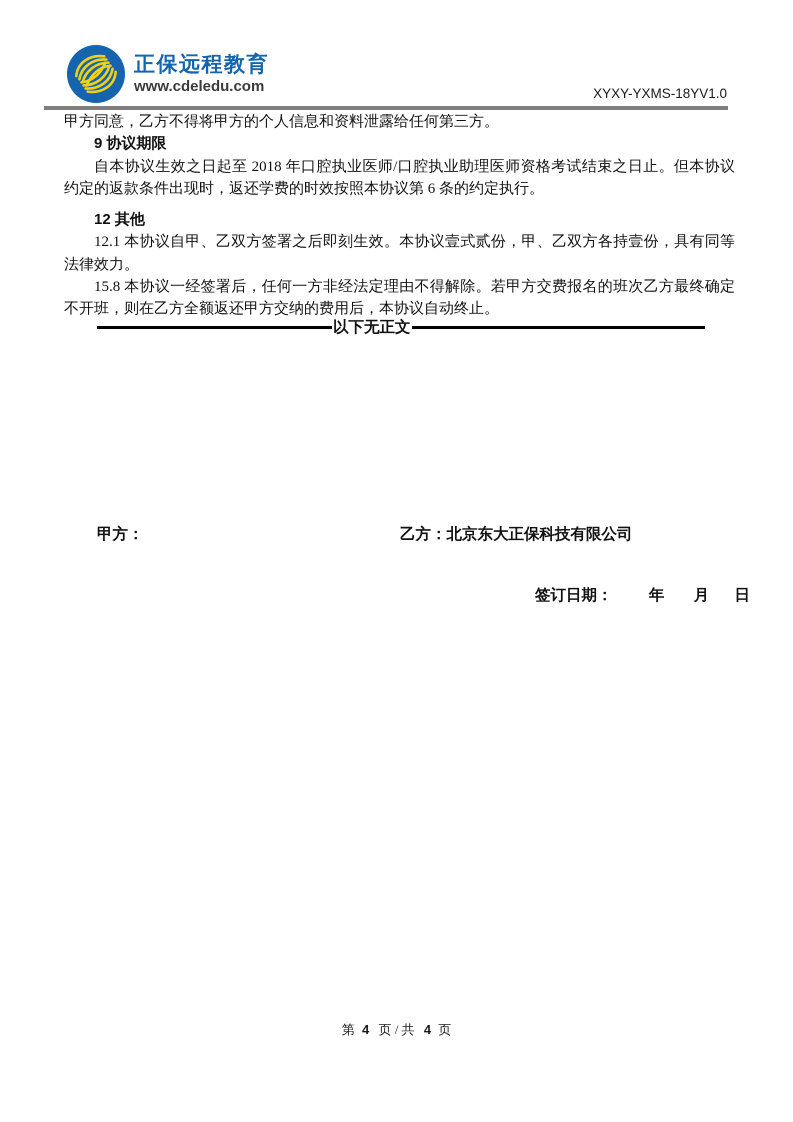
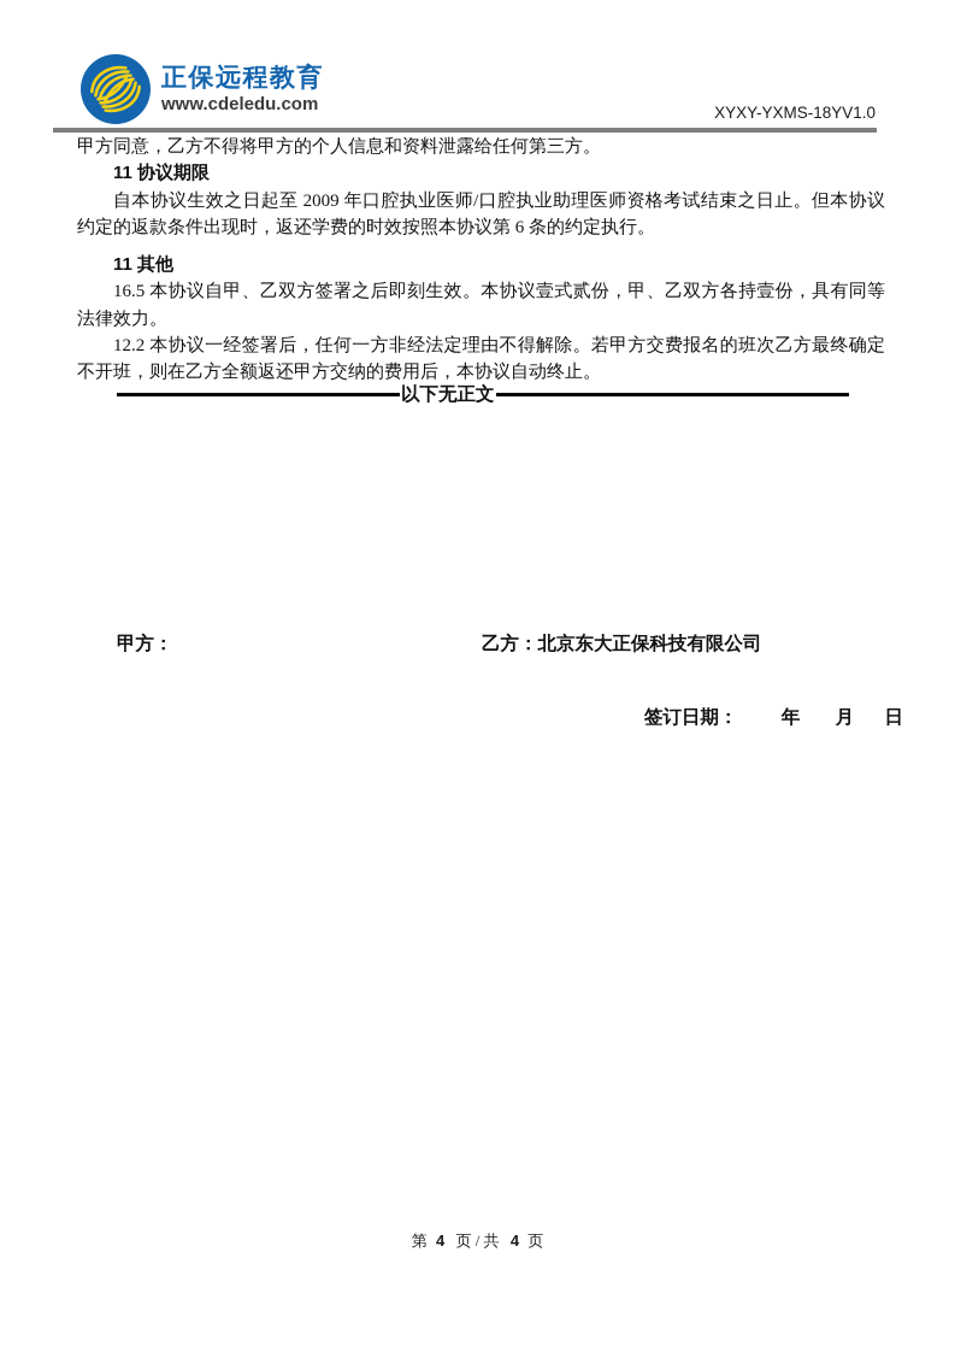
  正保远程教育
  www.cdeledu.com
  XYXY-YXMS-18YV1.0
  甲方同意，乙方不得将甲方的个人信息和资料泄露给任何第三方。
- 9 协议期限
+ 11 协议期限
- 自本协议生效之日起至 2018 年口腔执业医师/口腔执业助理医师资格考试结束之日止。但本协议约定的返款条件出现时，返还学费的时效按照本协议第 6 条的约定执行。
+ 自本协议生效之日起至 2009 年口腔执业医师/口腔执业助理医师资格考试结束之日止。但本协议约定的返款条件出现时，返还学费的时效按照本协议第 6 条的约定执行。
- 12 其他
+ 11 其他
- 12.1 本协议自甲、乙双方签署之后即刻生效。本协议壹式贰份，甲、乙双方各持壹份，具有同等法律效力。
+ 16.5 本协议自甲、乙双方签署之后即刻生效。本协议壹式贰份，甲、乙双方各持壹份，具有同等法律效力。
- 15.8 本协议一经签署后，任何一方非经法定理由不得解除。若甲方交费报名的班次乙方最终确定不开班，则在乙方全额返还甲方交纳的费用后，本协议自动终止。
+ 12.2 本协议一经签署后，任何一方非经法定理由不得解除。若甲方交费报名的班次乙方最终确定不开班，则在乙方全额返还甲方交纳的费用后，本协议自动终止。
  以下无正文
  甲方：
  乙方：北京东大正保科技有限公司
  签订日期： 年 月 日
  第 4 页 / 共 4 页
